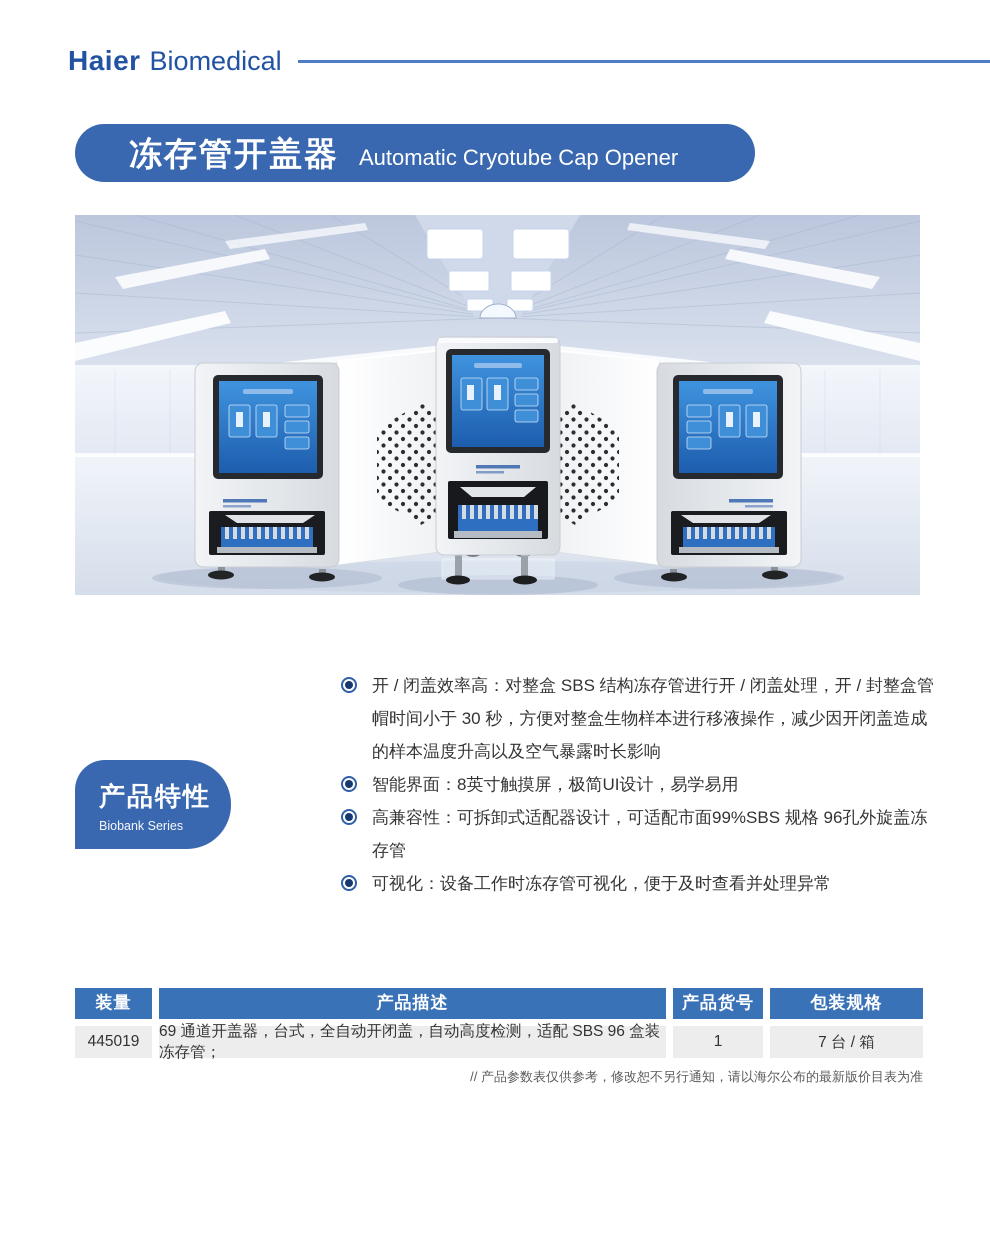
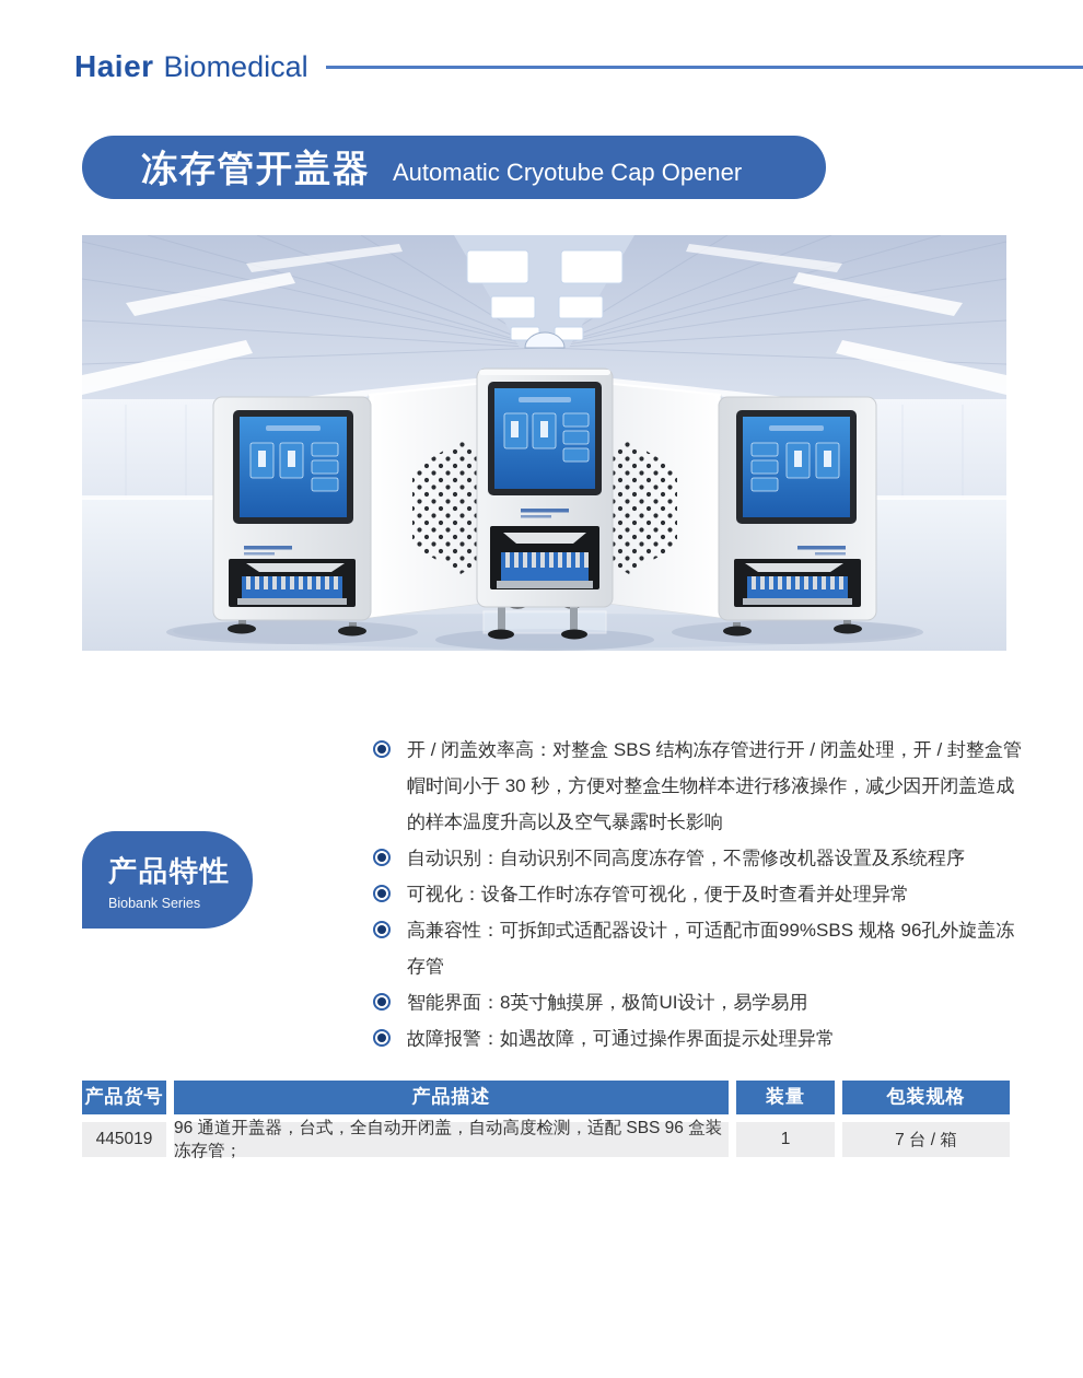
  Haier
  Biomedical
  冻存管开盖器
  Automatic Cryotube Cap Opener
  产品特性
  Biobank Series
  开 / 闭盖效率高：对整盒 SBS 结构冻存管进行开 / 闭盖处理，开 / 封整盒管帽时间小于 30 秒，方便对整盒生物样本进行移液操作，减少因开闭盖造成的样本温度升高以及空气暴露时长影响
+ 自动识别：自动识别不同高度冻存管，不需修改机器设置及系统程序
- 智能界面：8英寸触摸屏，极简UI设计，易学易用
+ 可视化：设备工作时冻存管可视化，便于及时查看并处理异常
  高兼容性：可拆卸式适配器设计，可适配市面99%SBS 规格 96孔外旋盖冻存管
- 可视化：设备工作时冻存管可视化，便于及时查看并处理异常
+ 智能界面：8英寸触摸屏，极简UI设计，易学易用
+ 故障报警：如遇故障，可通过操作界面提示处理异常
- 装量
+ 产品货号
  产品描述
- 产品货号
+ 装量
  包装规格
  445019
- 69 通道开盖器，台式，全自动开闭盖，自动高度检测，适配 SBS 96 盒装冻存管；
+ 96 通道开盖器，台式，全自动开闭盖，自动高度检测，适配 SBS 96 盒装冻存管；
  1
  7 台 / 箱
- // 产品参数表仅供参考，修改恕不另行通知，请以海尔公布的最新版价目表为准
